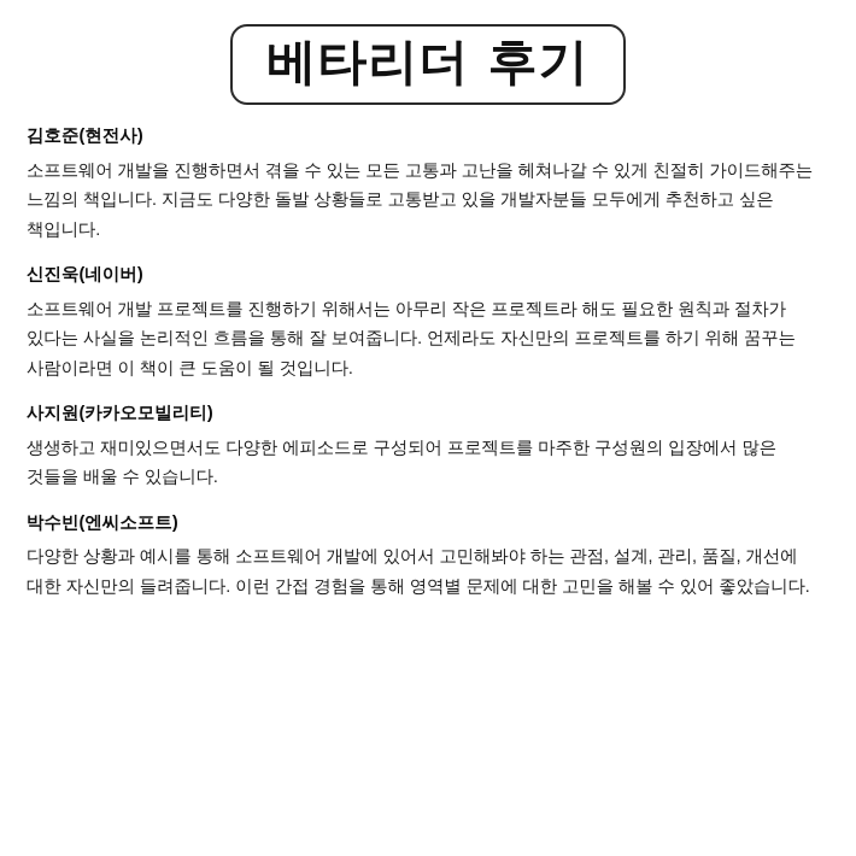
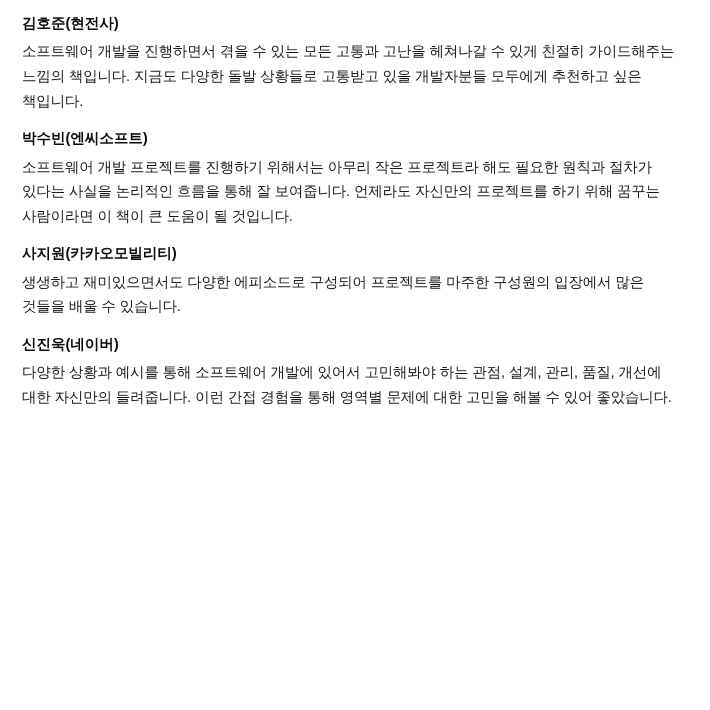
- 베타리더 후기
  김호준(현전사)
  소프트웨어 개발을 진행하면서 겪을 수 있는 모든 고통과 고난을 헤쳐나갈 수 있게 친절히 가이드해주는 느낌의 책입니다. 지금도 다양한 돌발 상황들로 고통받고 있을 개발자분들 모두에게 추천하고 싶은 책입니다.
- 신진욱(네이버)
+ 박수빈(엔씨소프트)
  소프트웨어 개발 프로젝트를 진행하기 위해서는 아무리 작은 프로젝트라 해도 필요한 원칙과 절차가 있다는 사실을 논리적인 흐름을 통해 잘 보여줍니다. 언제라도 자신만의 프로젝트를 하기 위해 꿈꾸는 사람이라면 이 책이 큰 도움이 될 것입니다.
  사지원(카카오모빌리티)
  생생하고 재미있으면서도 다양한 에피소드로 구성되어 프로젝트를 마주한 구성원의 입장에서 많은 것들을 배울 수 있습니다.
- 박수빈(엔씨소프트)
+ 신진욱(네이버)
  다양한 상황과 예시를 통해 소프트웨어 개발에 있어서 고민해봐야 하는 관점, 설계, 관리, 품질, 개선에 대한 자신만의 들려줍니다. 이런 간접 경험을 통해 영역별 문제에 대한 고민을 해볼 수 있어 좋았습니다.
